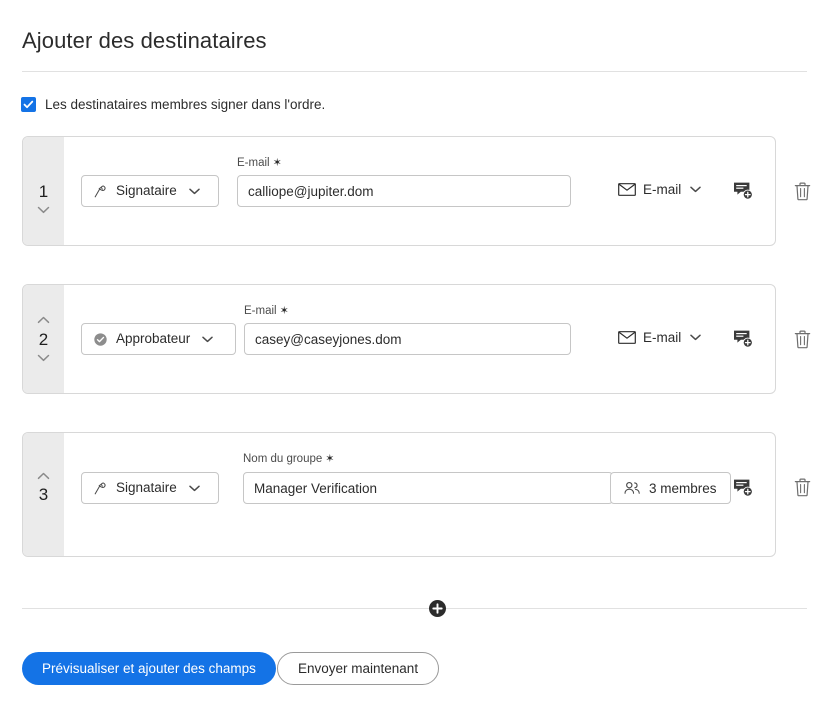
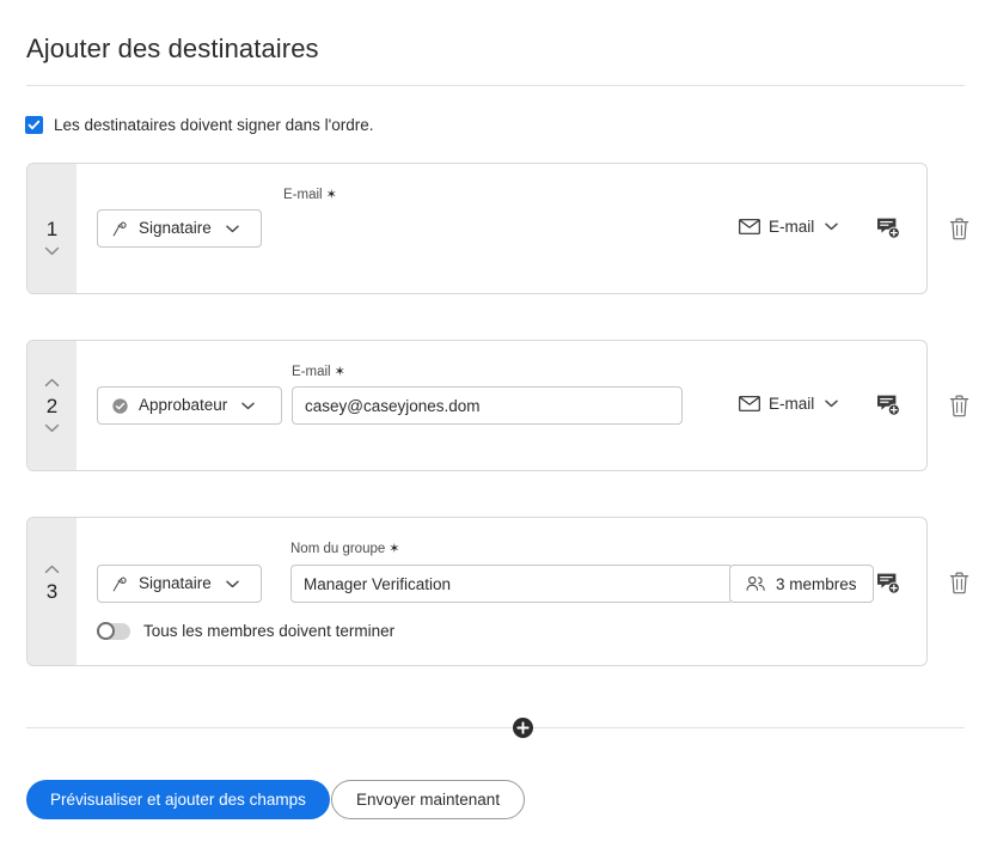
  Ajouter des destinataires
- Les destinataires membres signer dans l'ordre.
+ Les destinataires doivent signer dans l'ordre.
  1
  Signataire
  E-mail ✶
- calliope@jupiter.dom
  E-mail
  2
  Approbateur
  E-mail ✶
  casey@caseyjones.dom
  E-mail
  3
  Signataire
  Nom du groupe ✶
  Manager Verification
  3 membres
+ Tous les membres doivent terminer
  Prévisualiser et ajouter des champs
  Envoyer maintenant
